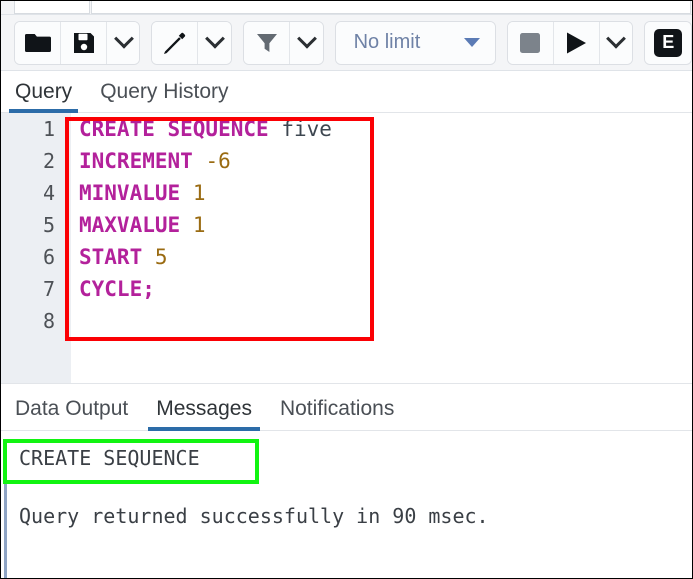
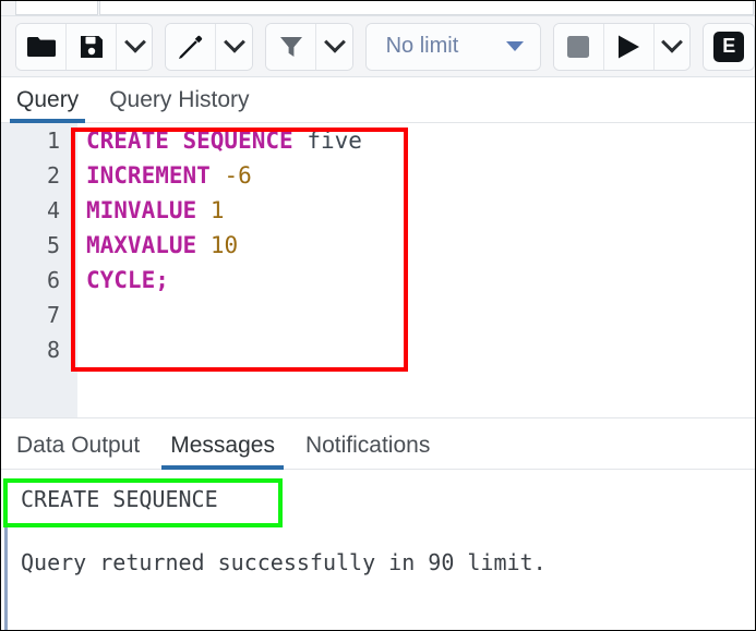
  No limit
  E
  Query
  Query History
  1
  2
  4
  5
  6
  7
  8
  CREATE SEQUENCE five
  INCREMENT -6
  MINVALUE 1
- MAXVALUE 1
+ MAXVALUE 10
- START 5
  CYCLE;
  Data Output
  Messages
  Notifications
  CREATE SEQUENCE
- Query returned successfully in 90 msec.
+ Query returned successfully in 90 limit.
